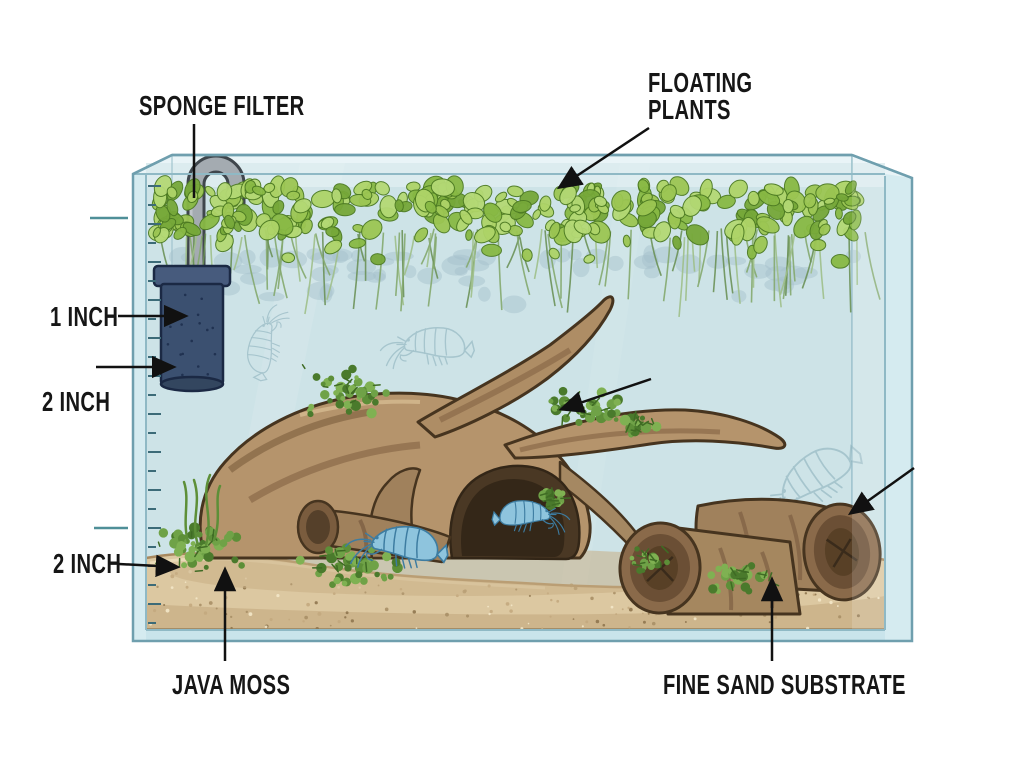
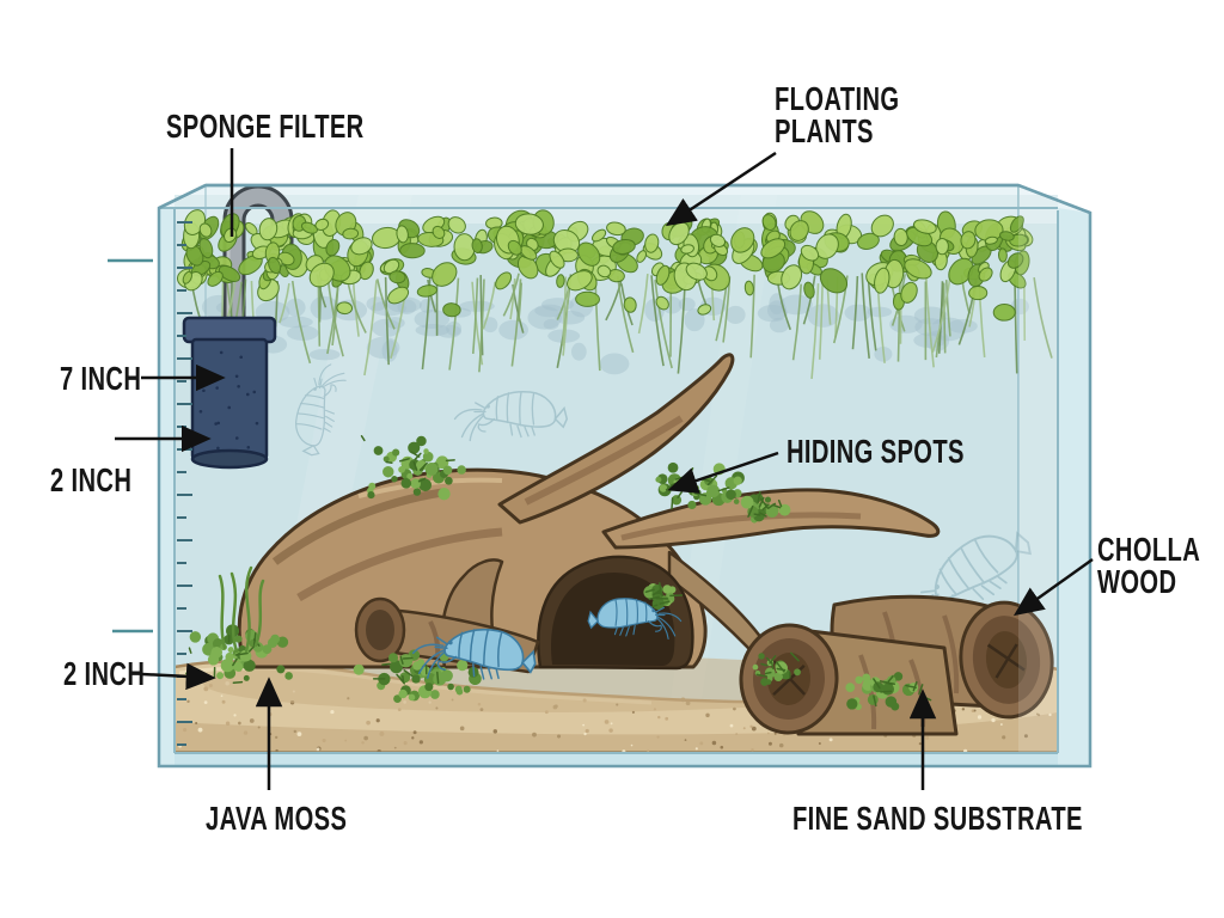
  SPONGE FILTER
  FLOATING
  PLANTS
- 1 INCH
+ 7 INCH
  2 INCH
+ HIDING SPOTS
+ CHOLLA
+ WOOD
  2 INCH
  JAVA MOSS
  FINE SAND SUBSTRATE
